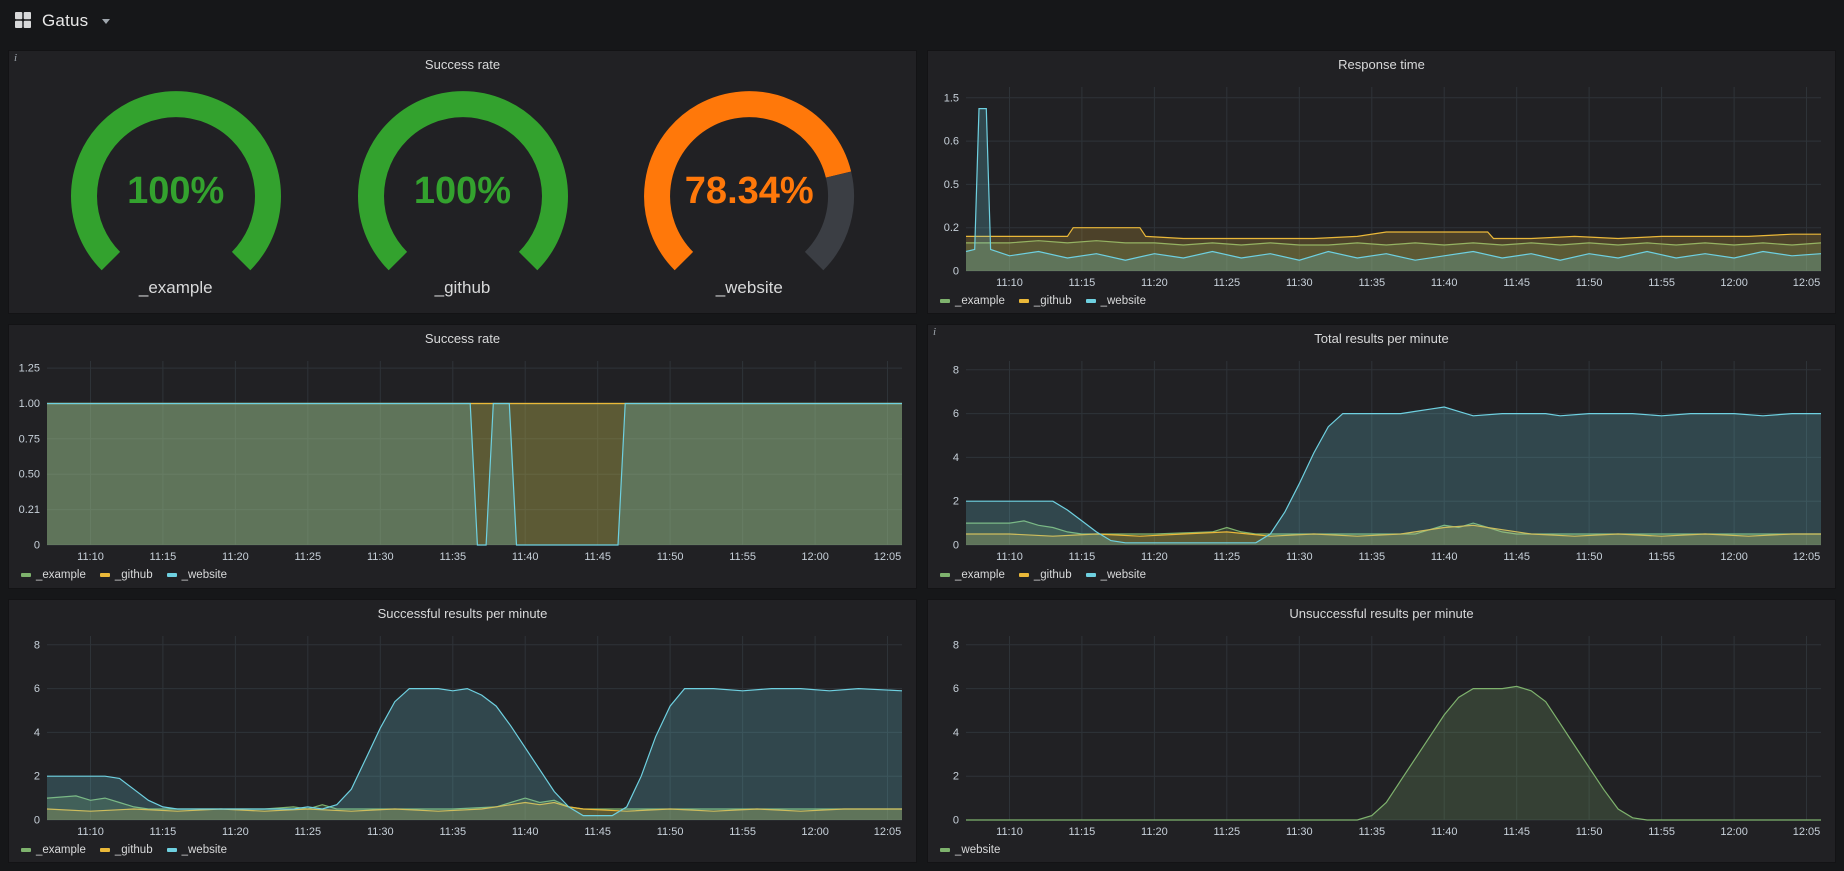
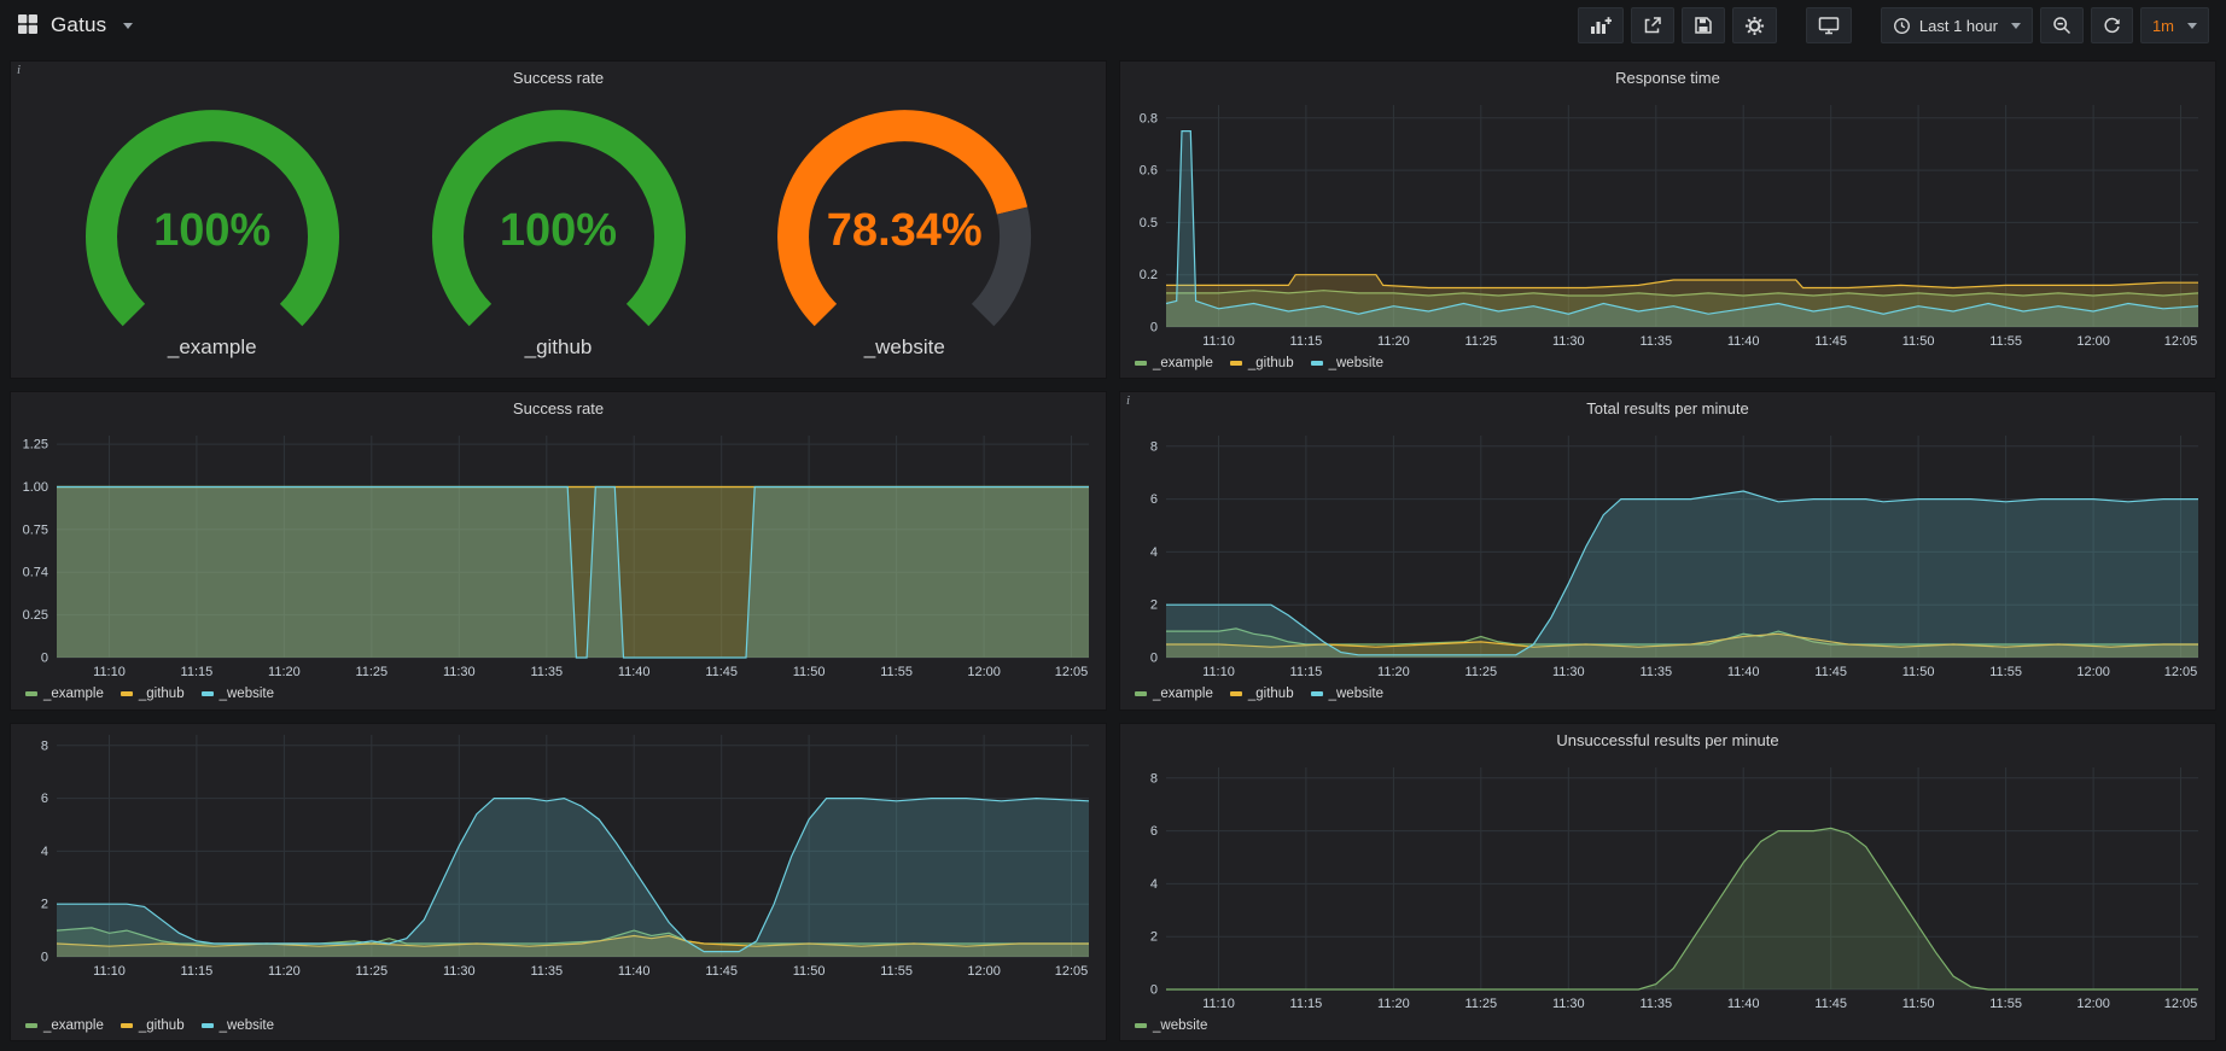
  Gatus
+ Last 1 hour
+ 1m
  i
  Success rate
  100%
  _example
  100%
  _github
  78.34%
  _website
  Response time
  0
  0.2
  0.5
  0.6
- 1.5
+ 0.8
  11:10
  11:15
  11:20
  11:25
  11:30
  11:35
  11:40
  11:45
  11:50
  11:55
  12:00
  12:05
  _example
  _github
  _website
  Success rate
  0
- 0.21
+ 0.25
- 0.50
+ 0.74
  0.75
  1.00
  1.25
  11:10
  11:15
  11:20
  11:25
  11:30
  11:35
  11:40
  11:45
  11:50
  11:55
  12:00
  12:05
  _example
  _github
  _website
  i
  Total results per minute
  0
  2
  4
  6
  8
  11:10
  11:15
  11:20
  11:25
  11:30
  11:35
  11:40
  11:45
  11:50
  11:55
  12:00
  12:05
  _example
  _github
  _website
- Successful results per minute
  0
  2
  4
  6
  8
  11:10
  11:15
  11:20
  11:25
  11:30
  11:35
  11:40
  11:45
  11:50
  11:55
  12:00
  12:05
  _example
  _github
  _website
  Unsuccessful results per minute
  0
  2
  4
  6
  8
  11:10
  11:15
  11:20
  11:25
  11:30
  11:35
  11:40
  11:45
  11:50
  11:55
  12:00
  12:05
  _website
